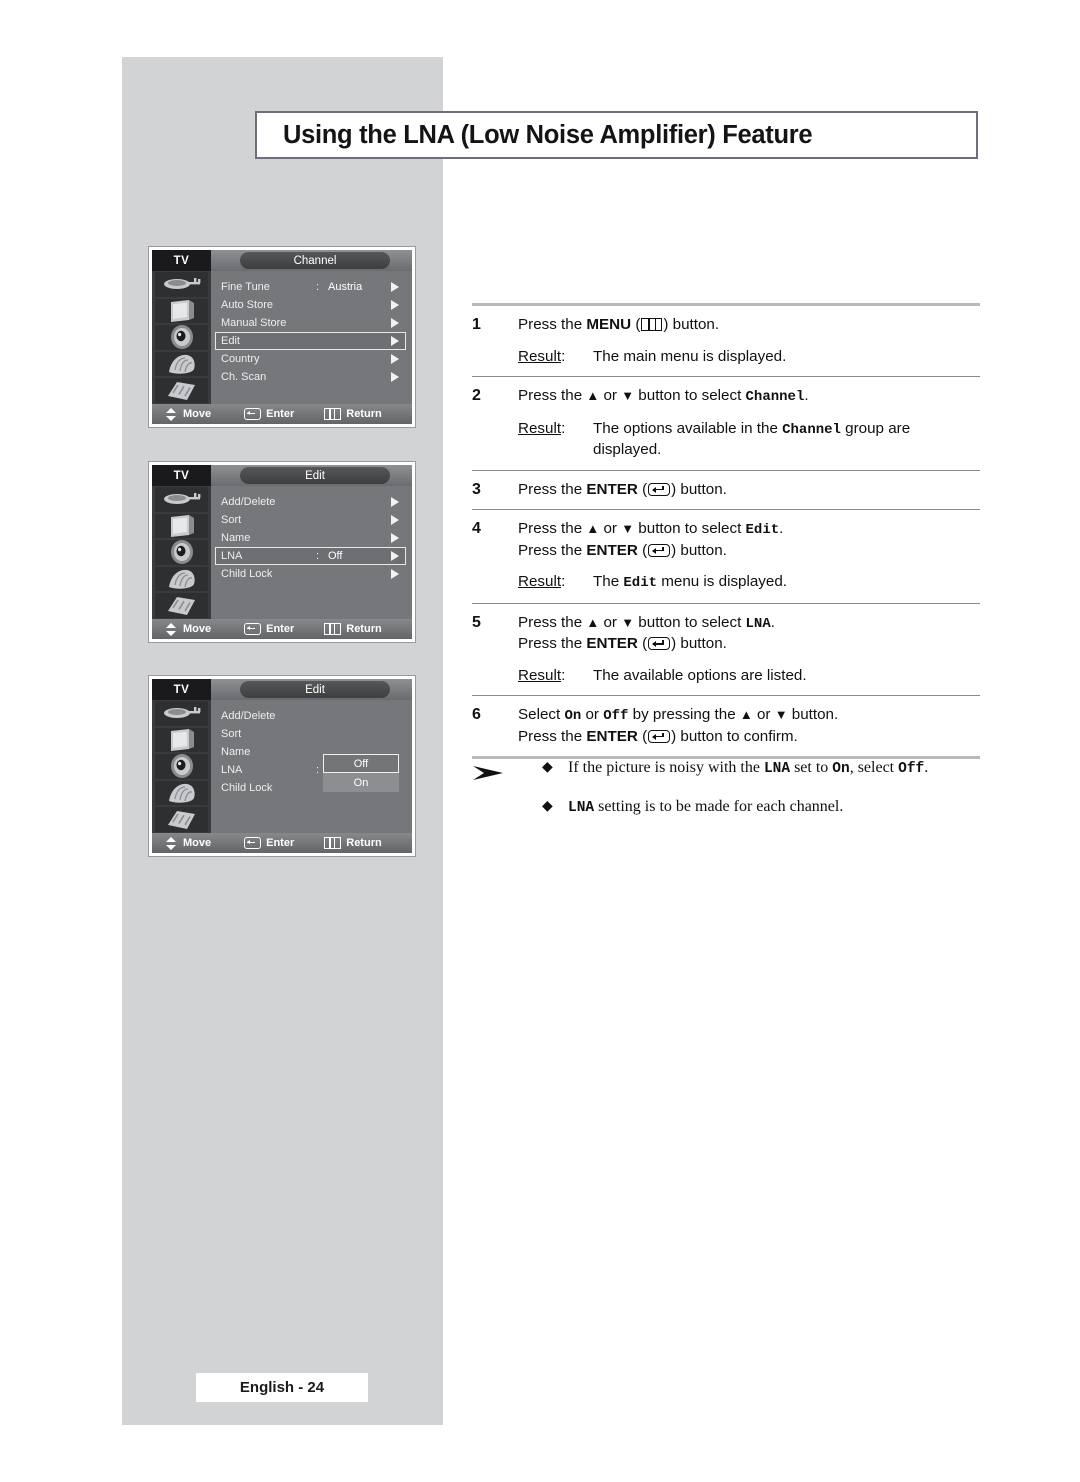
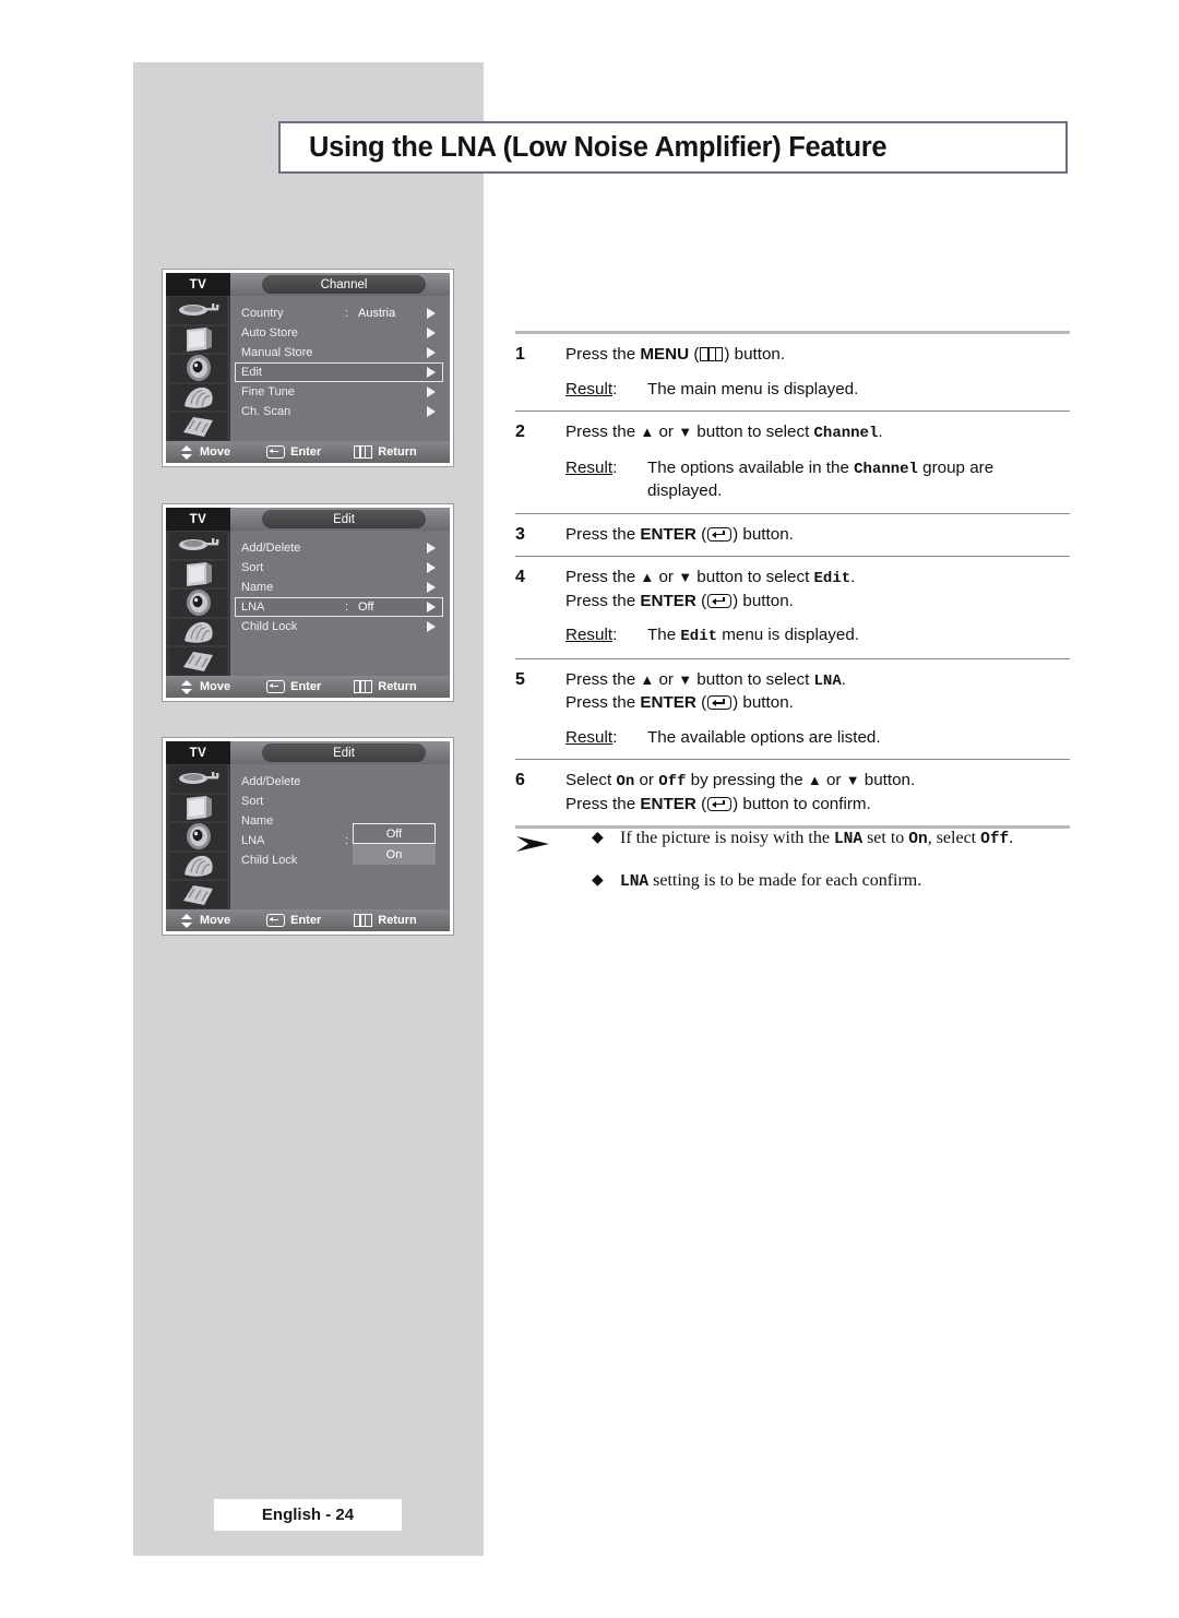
  Using the LNA (Low Noise Amplifier) Feature
  1
  Press the MENU ( ) button.
  Result:
  The main menu is displayed.
  2
  Press the ▲ or ▼ button to select Channel.
  Result:
  The options available in the Channel group are displayed.
  3
  Press the ENTER ( ) button.
  4
  Press the ▲ or ▼ button to select Edit.
  Press the ENTER ( ) button.
  Result:
  The Edit menu is displayed.
  5
  Press the ▲ or ▼ button to select LNA.
  Press the ENTER ( ) button.
  Result:
  The available options are listed.
  6
  Select On or Off by pressing the ▲ or ▼ button.
  Press the ENTER ( ) button to confirm.
  ◆
  If the picture is noisy with the LNA set to On, select Off.
  ◆
- LNA setting is to be made for each channel.
+ LNA setting is to be made for each confirm.
  TV
  Channel
- Fine Tune
+ Country
  :
  Austria
  Auto Store
  Manual Store
  Edit
- Country
+ Fine Tune
  Ch. Scan
  Move
  Enter
  Return
  TV
  Edit
  Add/Delete
  Sort
  Name
  LNA
  :
  Off
  Child Lock
  Move
  Enter
  Return
  TV
  Edit
  Add/Delete
  Sort
  Name
  LNA
  :
  Child Lock
  Off
  On
  Move
  Enter
  Return
  English - 24
